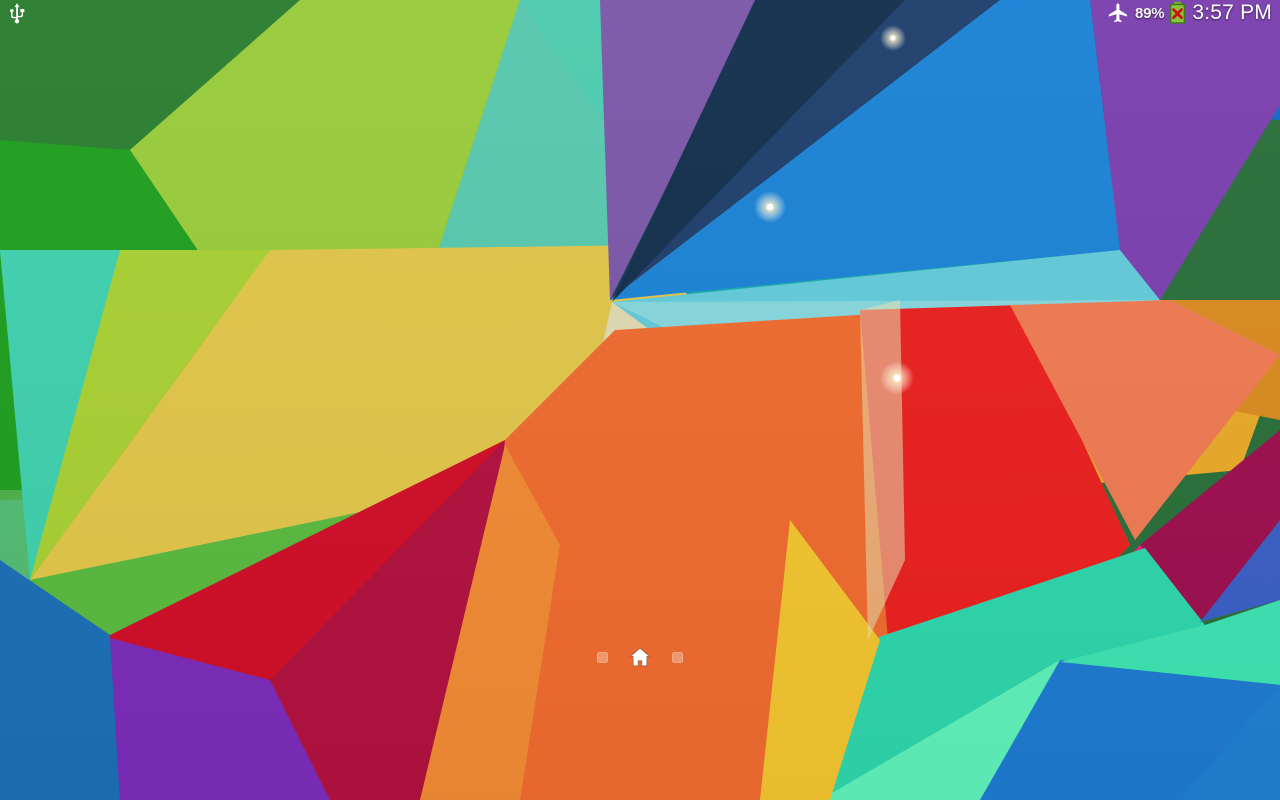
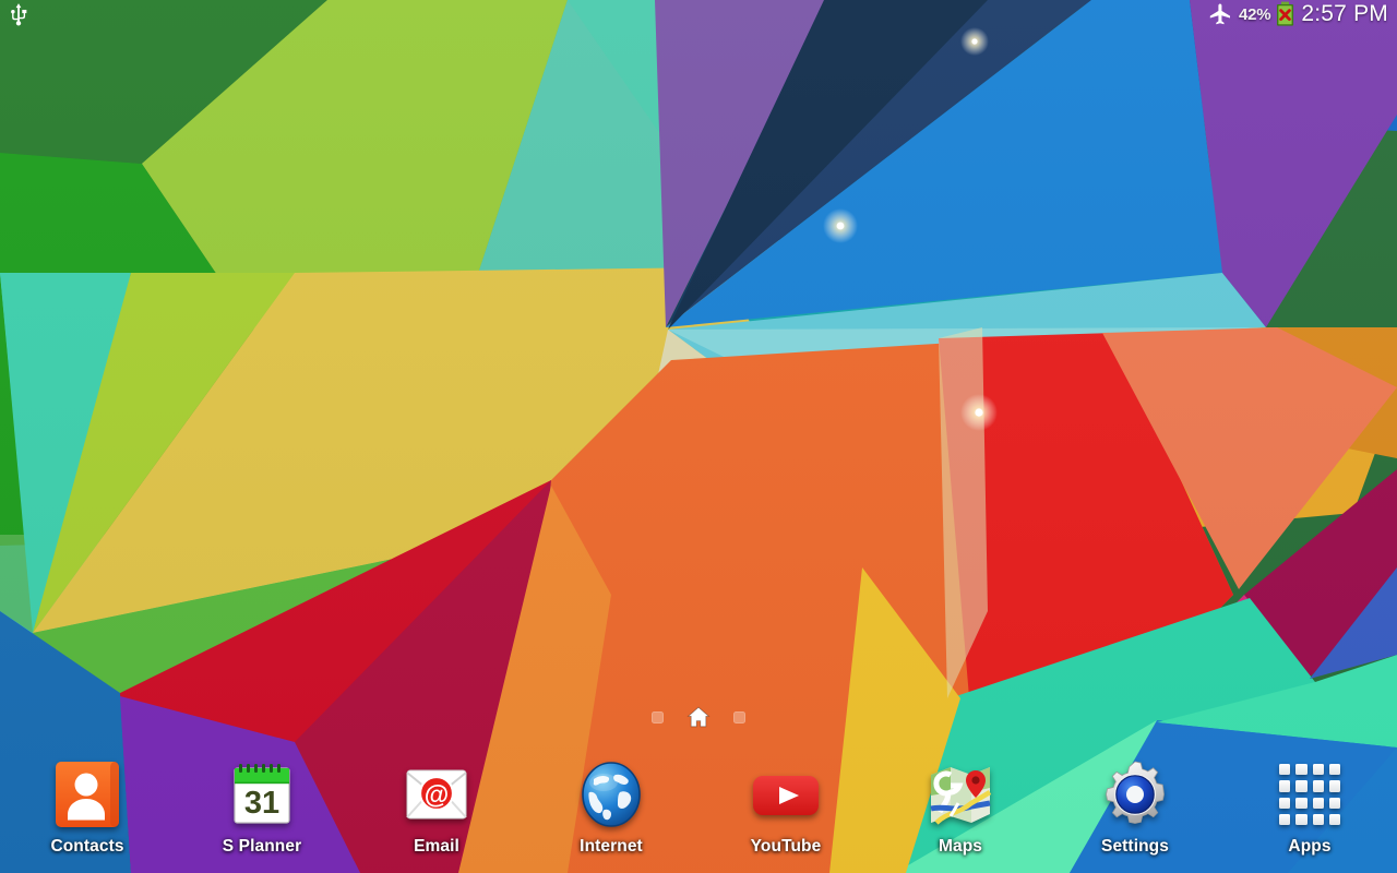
- 89%
+ 42%
- 3:57 PM
+ 2:57 PM
+ Contacts
+ 31
+ S Planner
+ @
+ Email
+ Internet
+ YouTube
+ Maps
+ Settings
+ Apps
